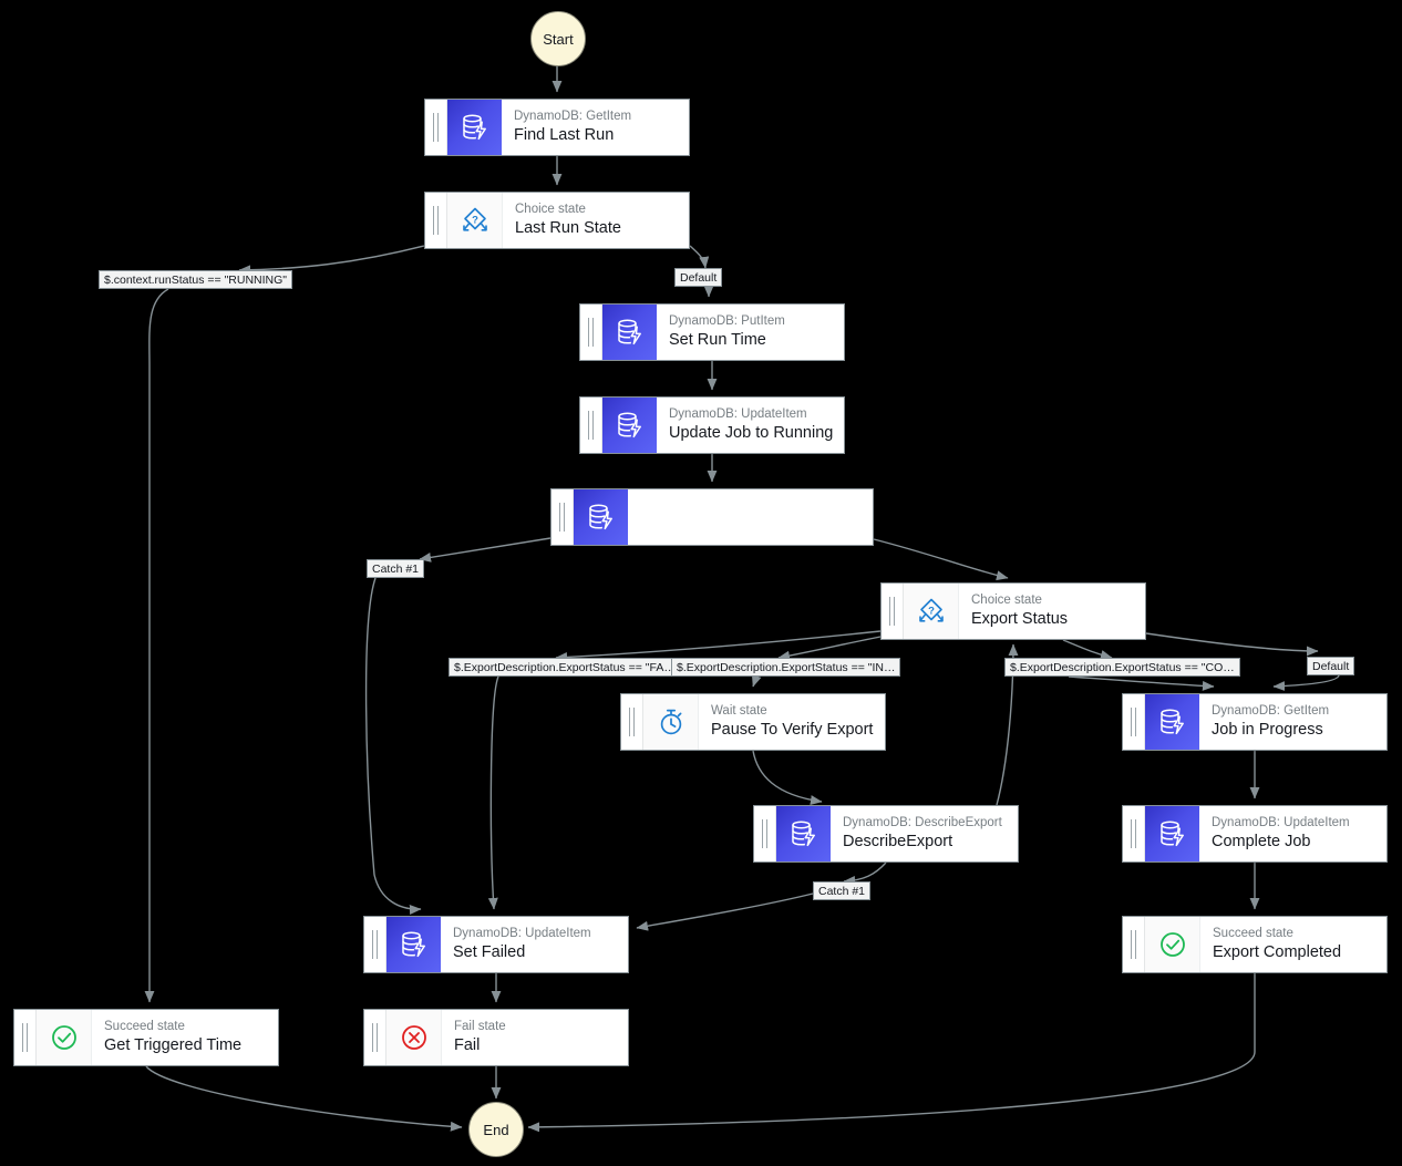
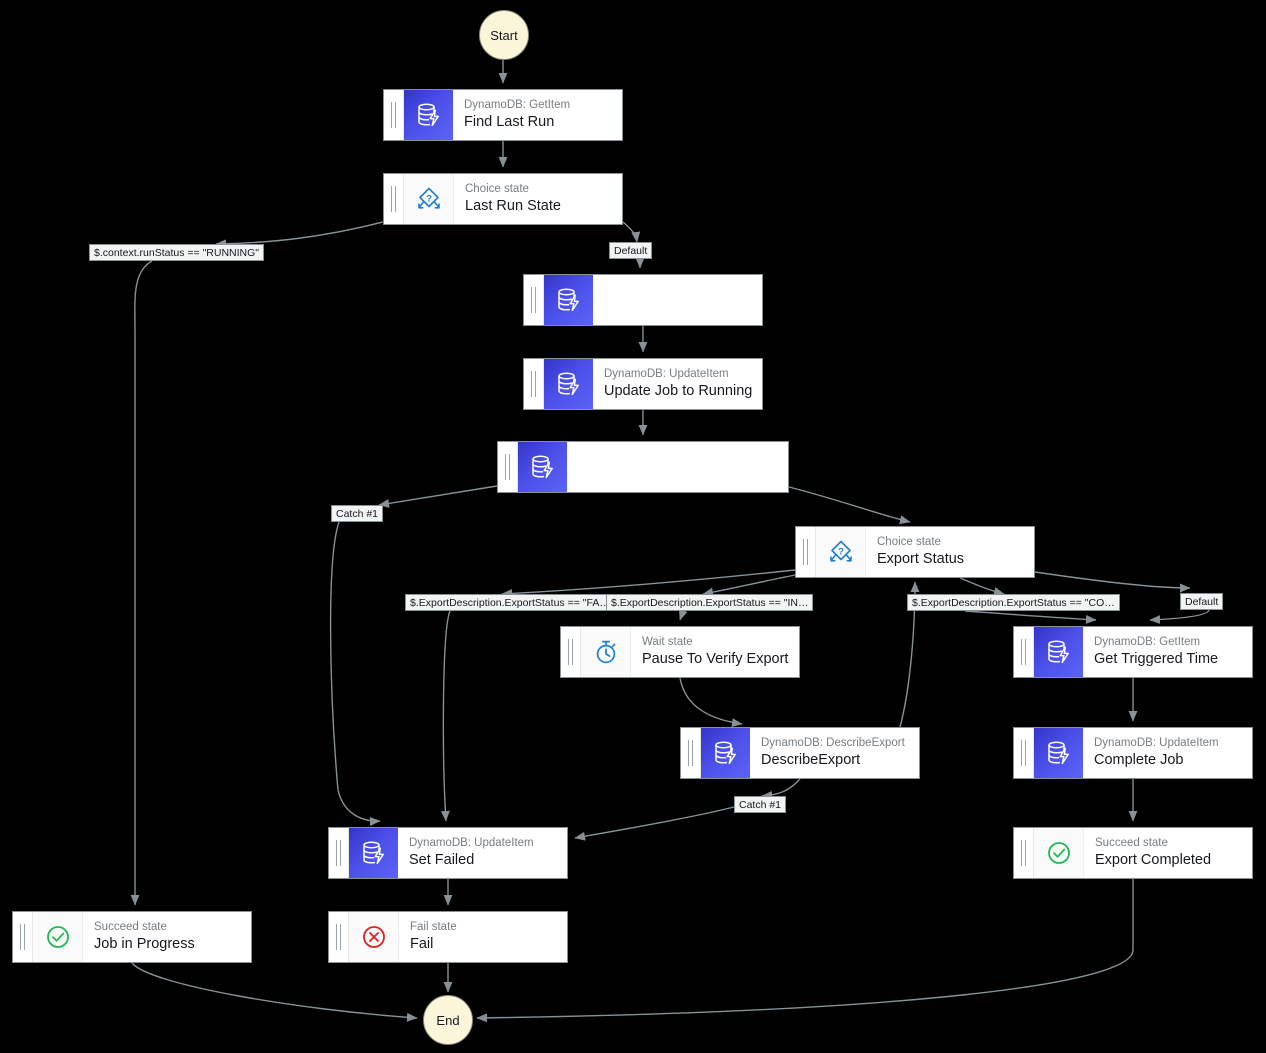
  Start
  End
  DynamoDB: GetItem
  Find Last Run
  ?
  Choice state
  Last Run State
- DynamoDB: PutItem
- Set Run Time
  DynamoDB: UpdateItem
  Update Job to Running
  ?
  Choice state
  Export Status
  Wait state
  Pause To Verify Export
  DynamoDB: GetItem
- Job in Progress
+ Get Triggered Time
  DynamoDB: DescribeExport
  DescribeExport
  DynamoDB: UpdateItem
  Complete Job
  DynamoDB: UpdateItem
  Set Failed
  Succeed state
  Export Completed
  Succeed state
- Get Triggered Time
+ Job in Progress
  Fail state
  Fail
  $.context.runStatus == "RUNNING"
  Default
  Catch #1
  $.ExportDescription.ExportStatus == "FA…
  $.ExportDescription.ExportStatus == "IN…
  $.ExportDescription.ExportStatus == "CO…
  Default
  Catch #1
